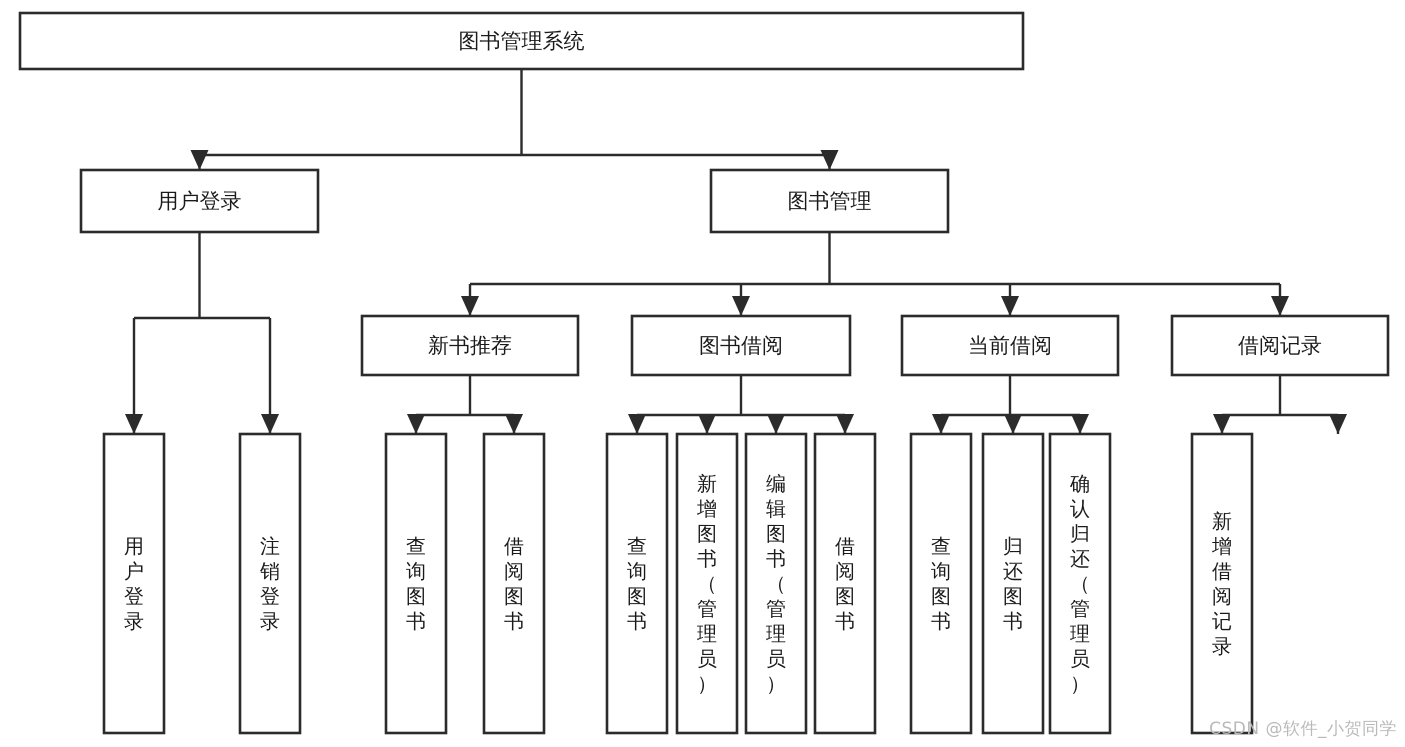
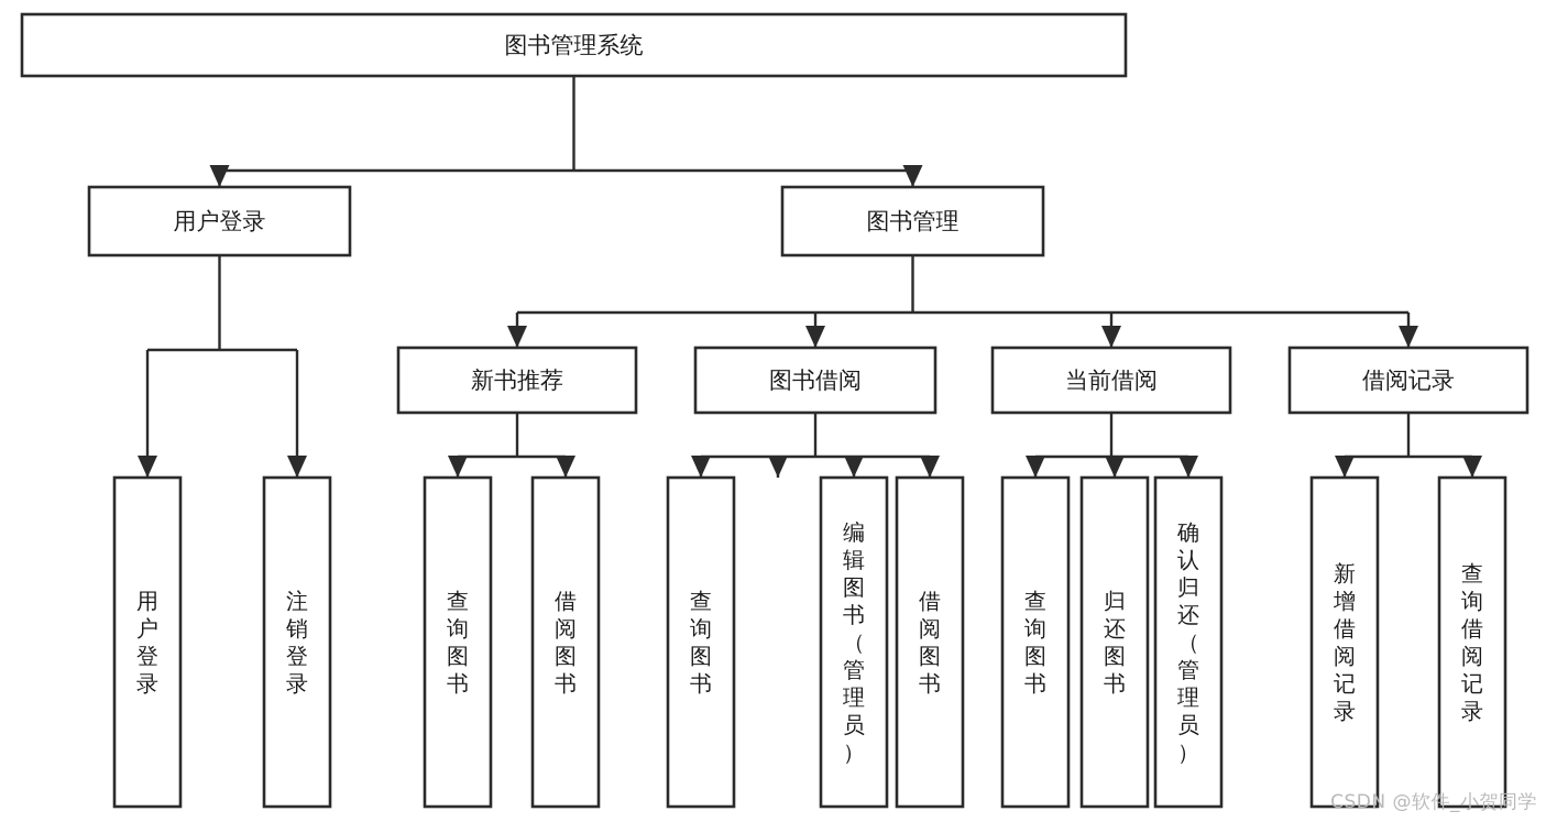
  图书管理系统
  用户登录
  图书管理
  新书推荐
  图书借阅
  当前借阅
  借阅记录
  用户登录
  注销登录
  查询图书
  借阅图书
  查询图书
- 新增图书（管理员）
  编辑图书（管理员）
  借阅图书
  查询图书
  归还图书
  确认归还（管理员）
  新增借阅记录
+ 查询借阅记录
  CSDN @软件_小贺同学
